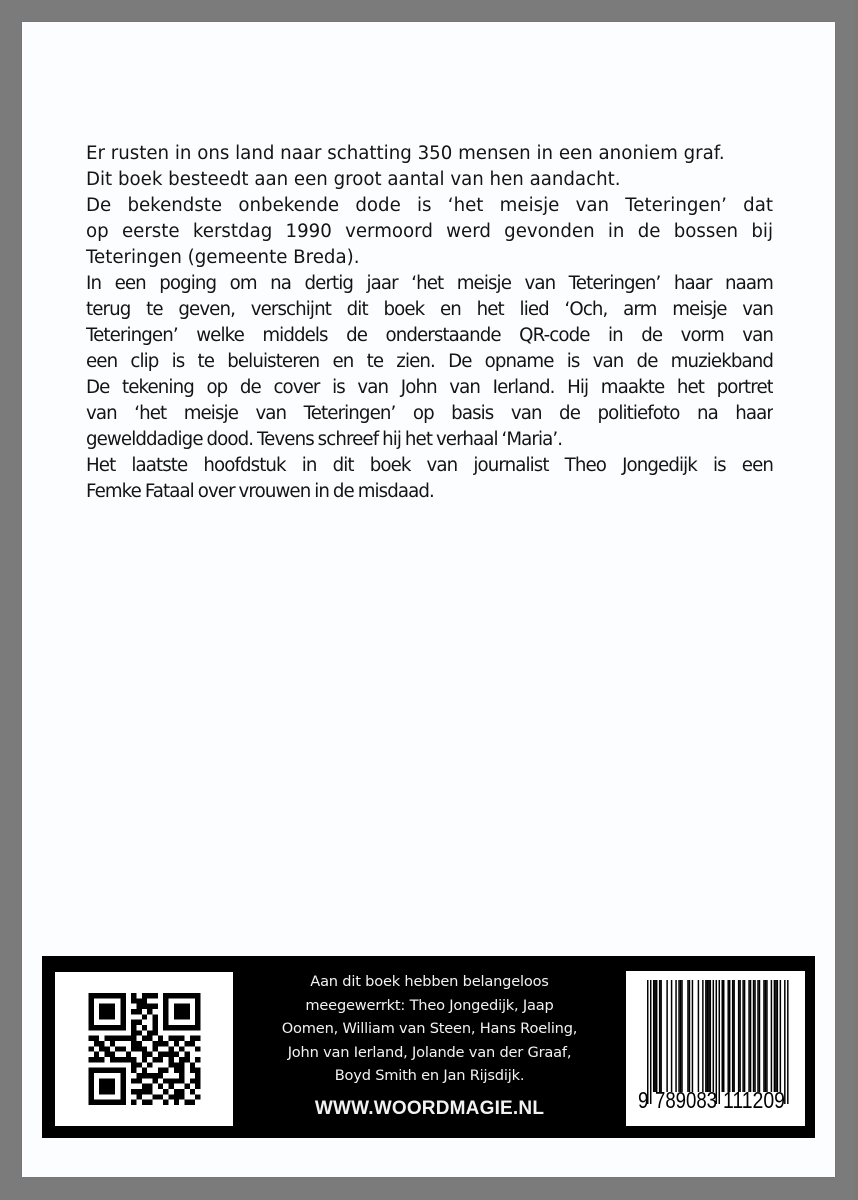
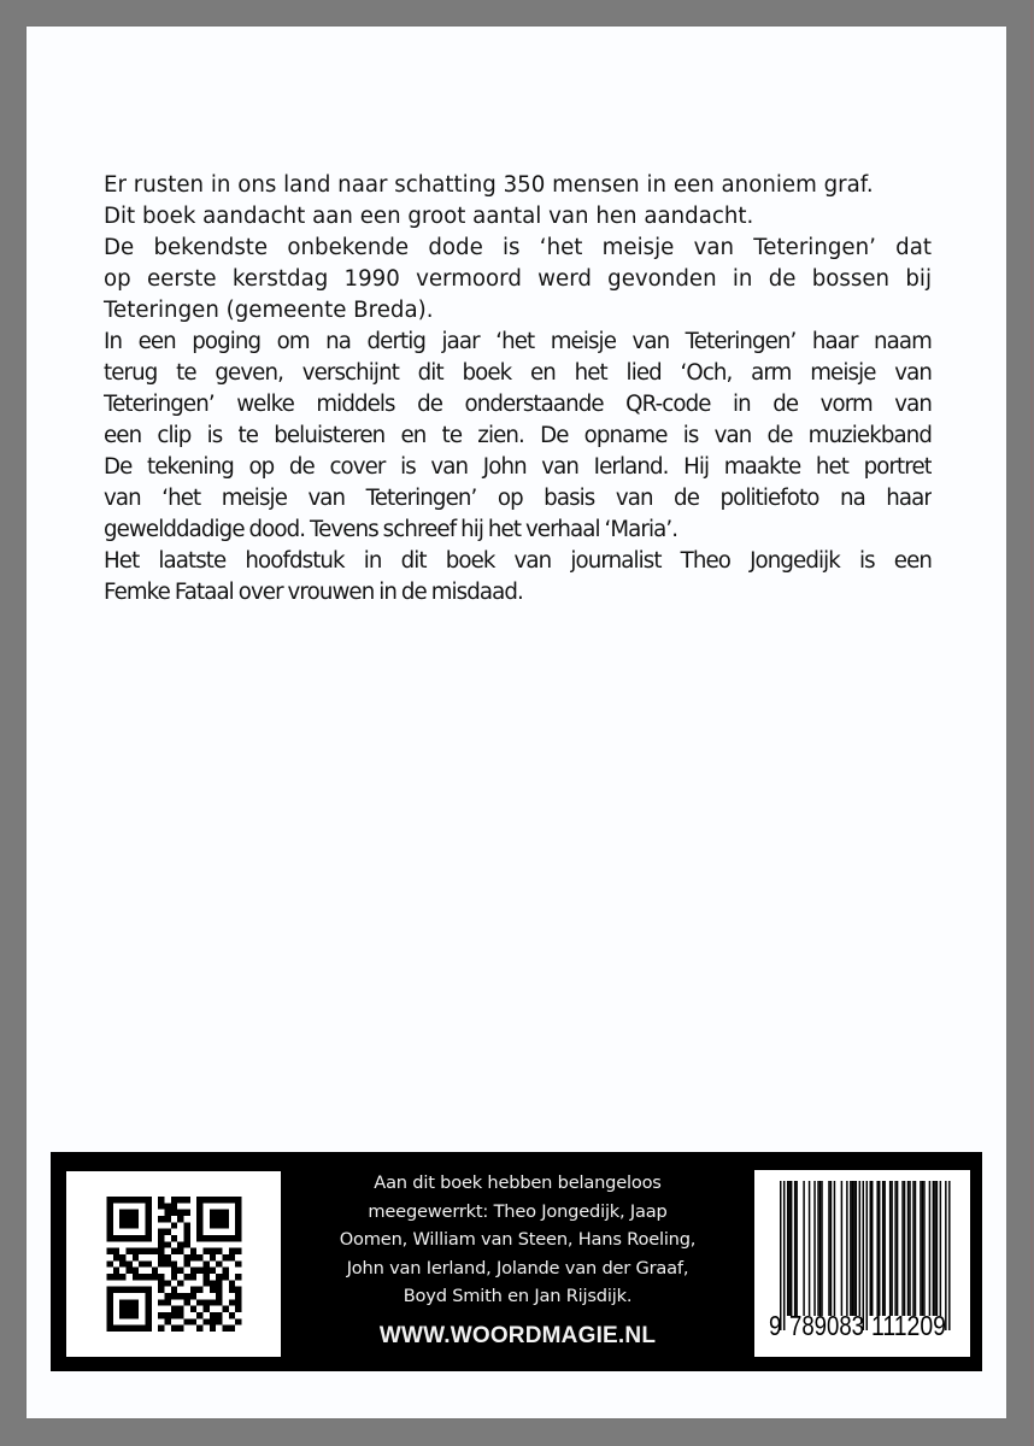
  Er rusten in ons land naar schatting 350 mensen in een anoniem graf.
- Dit boek besteedt aan een groot aantal van hen aandacht.
+ Dit boek aandacht aan een groot aantal van hen aandacht.
  De bekendste onbekende dode is ‘het meisje van Teteringen’ dat
  op eerste kerstdag 1990 vermoord werd gevonden in de bossen bij
  Teteringen (gemeente Breda).
  In een poging om na dertig jaar ‘het meisje van Teteringen’ haar naam
  terug te geven, verschijnt dit boek en het lied ‘Och, arm meisje van
  Teteringen’ welke middels de onderstaande QR-code in de vorm van
  een clip is te beluisteren en te zien. De opname is van de muziekband
  De tekening op de cover is van John van Ierland. Hij maakte het portret
  van ‘het meisje van Teteringen’ op basis van de politiefoto na haar
  gewelddadige dood. Tevens schreef hij het verhaal ‘Maria’.
  Het laatste hoofdstuk in dit boek van journalist Theo Jongedijk is een
  Femke Fataal over vrouwen in de misdaad.
  Aan dit boek hebben belangeloos
  meegewerrkt: Theo Jongedijk, Jaap
  Oomen, William van Steen, Hans Roeling,
  John van Ierland, Jolande van der Graaf,
  Boyd Smith en Jan Rijsdijk.
  WWW.WOORDMAGIE.NL
  9
  789083
  111209
